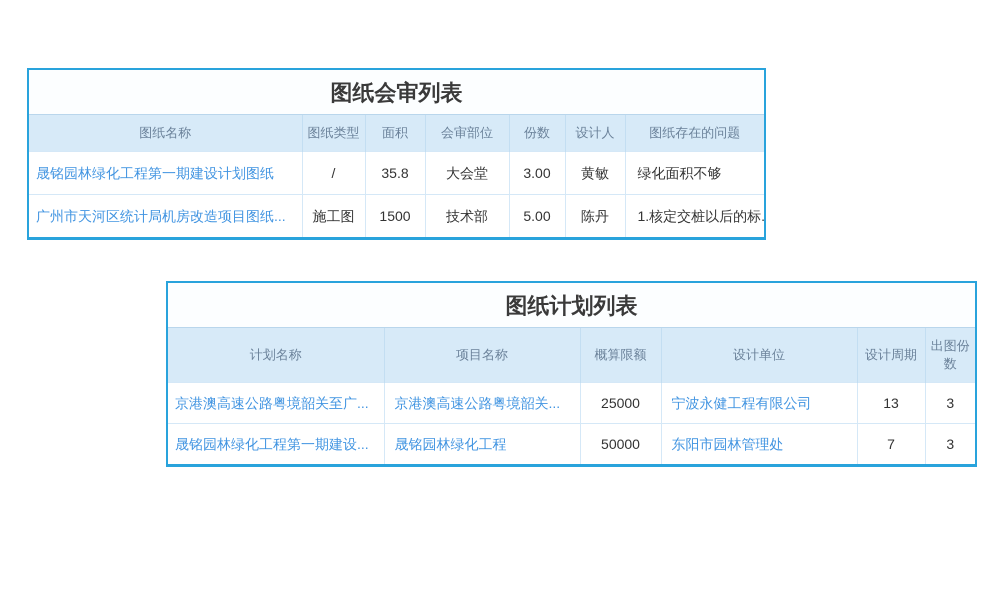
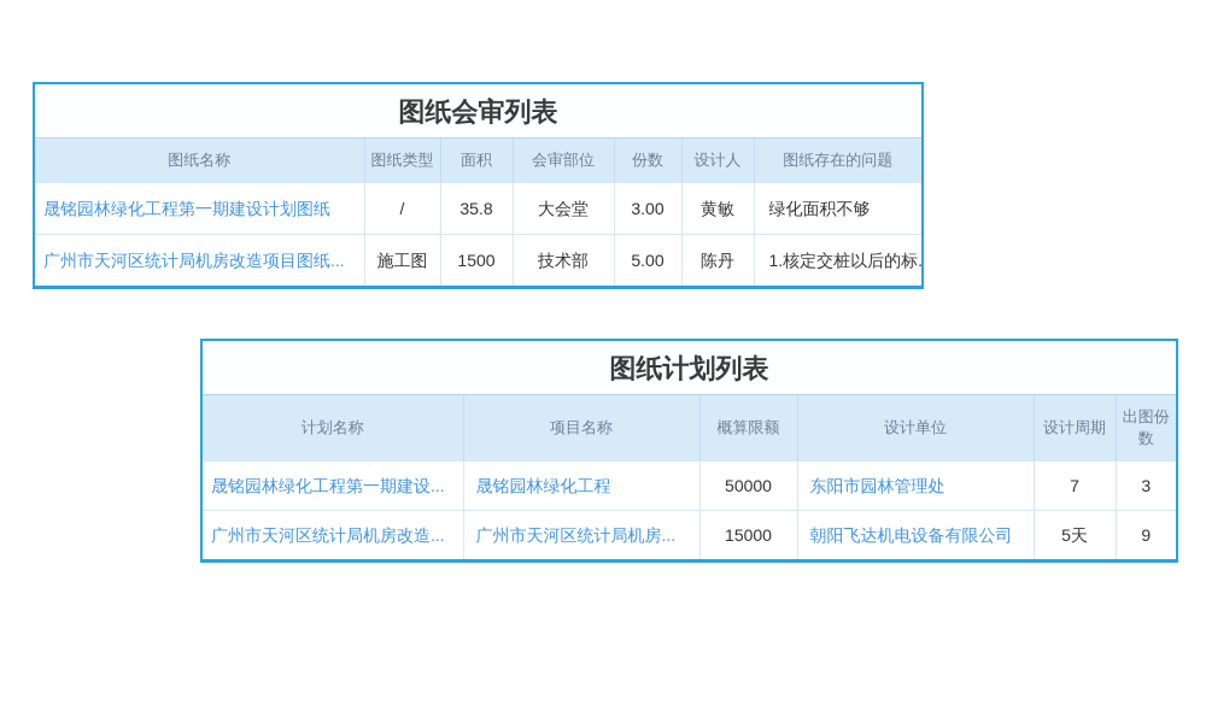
  图纸会审列表
  图纸名称	图纸类型	面积	会审部位	份数	设计人	图纸存在的问题
  晟铭园林绿化工程第一期建设计划图纸	/	35.8	大会堂	3.00	黄敏	绿化面积不够
  广州市天河区统计局机房改造项目图纸...	施工图	1500	技术部	5.00	陈丹	1.核定交桩以后的标.
  图纸计划列表
  计划名称	项目名称	概算限额	设计单位	设计周期	出图份数
- 京港澳高速公路粤境韶关至广...	京港澳高速公路粤境韶关...	25000	宁波永健工程有限公司	13	3
  晟铭园林绿化工程第一期建设...	晟铭园林绿化工程	50000	东阳市园林管理处	7	3
+ 广州市天河区统计局机房改造...	广州市天河区统计局机房...	15000	朝阳飞达机电设备有限公司	5天	9
